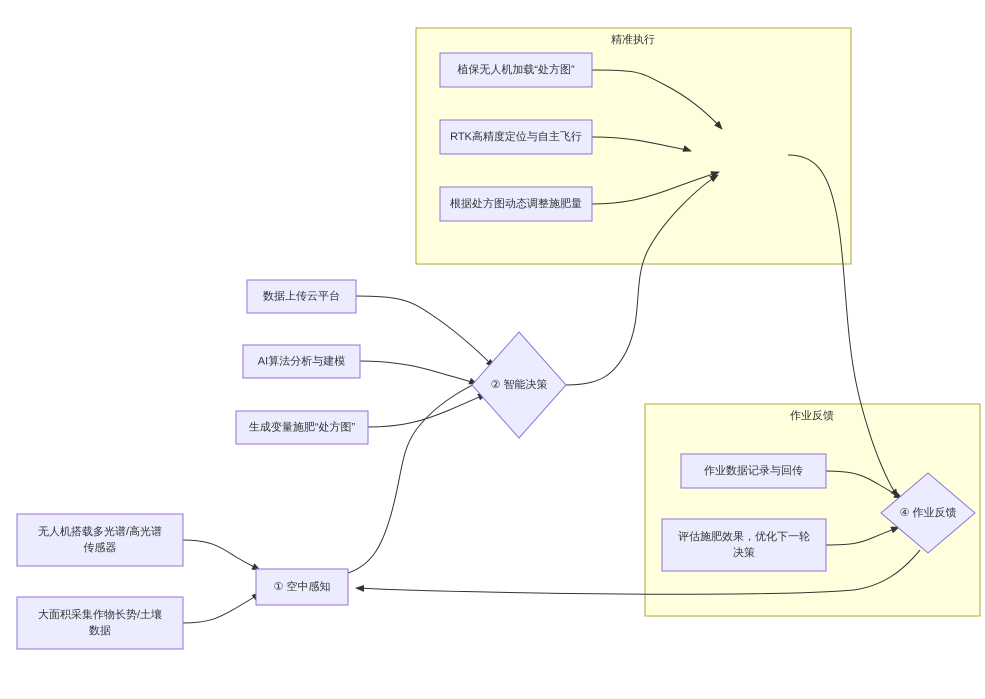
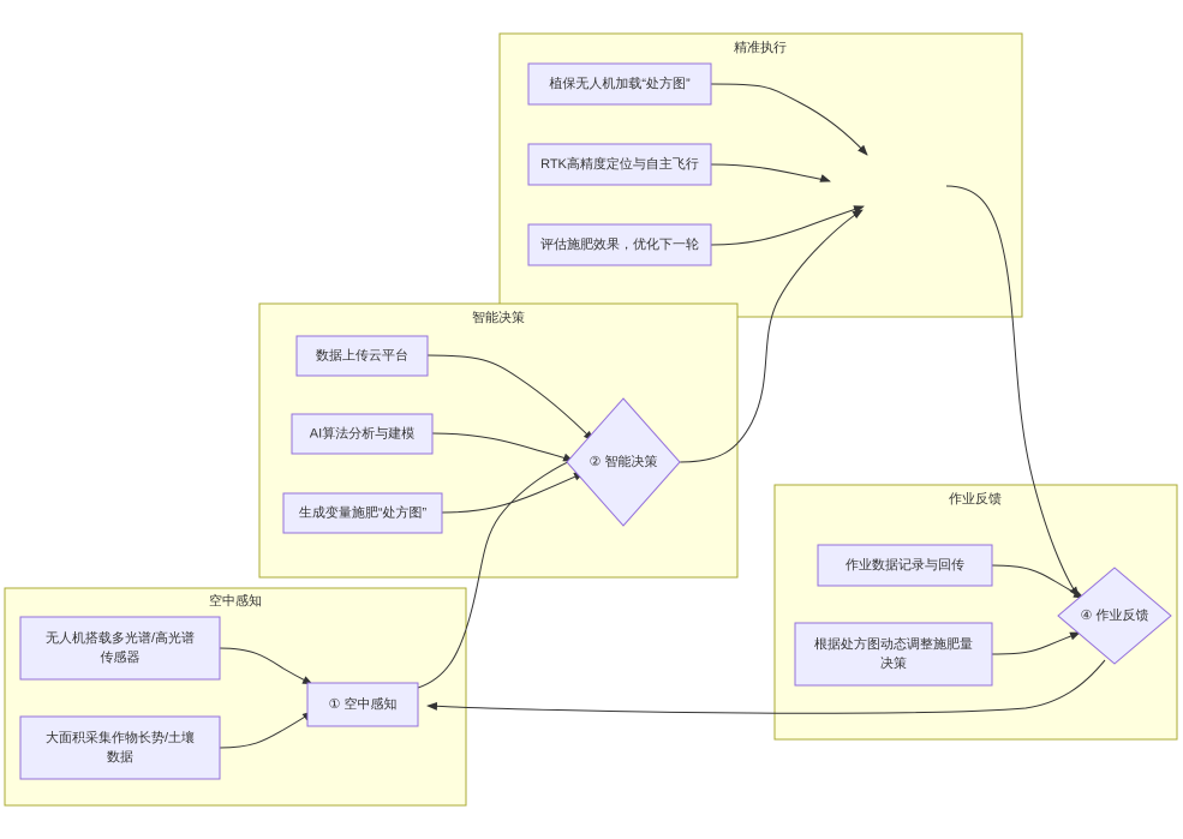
  精准执行
+ 智能决策
+ 空中感知
  作业反馈
  植保无人机加载“处方图”
  RTK高精度定位与自主飞行
- 根据处方图动态调整施肥量
+ 评估施肥效果，优化下一轮
  数据上传云平台
  AI算法分析与建模
  生成变量施肥“处方图”
  ② 智能决策
  无人机搭载多光谱/高光谱传感器
  大面积采集作物长势/土壤数据
  ① 空中感知
  作业数据记录与回传
- 评估施肥效果，优化下一轮决策
+ 根据处方图动态调整施肥量决策
  ④ 作业反馈
